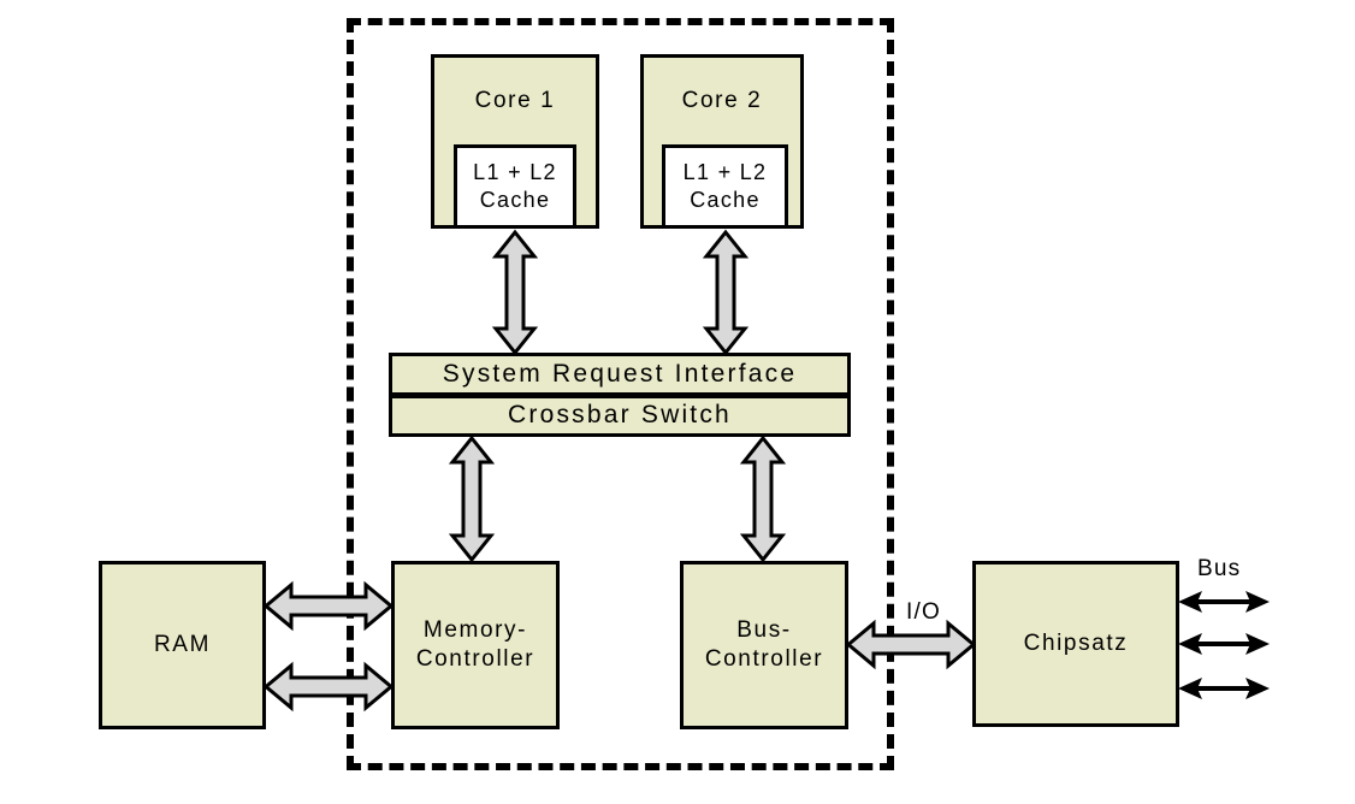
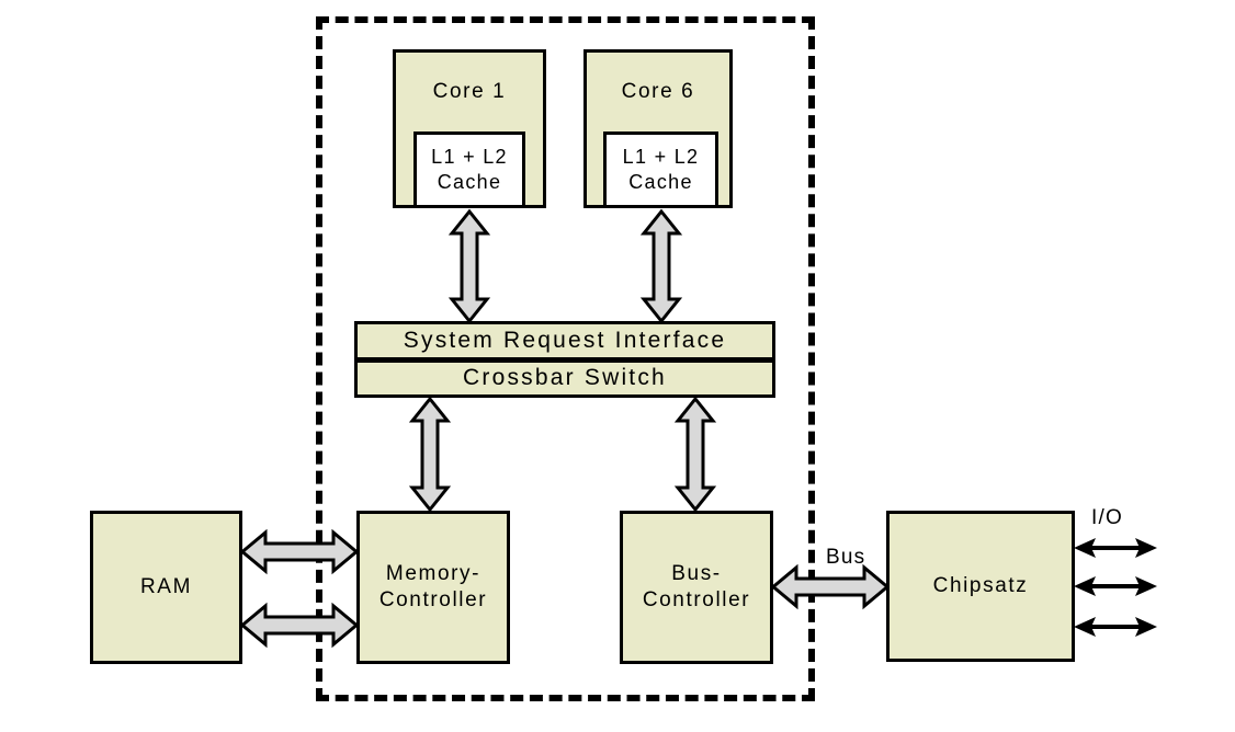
  Core 1
  L1 + L2
  Cache
- Core 2
+ Core 6
  L1 + L2
  Cache
  System Request Interface
  Crossbar Switch
  RAM
  Memory-
  Controller
  Bus-
  Controller
- I/O
+ Bus
  Chipsatz
- Bus
+ I/O
